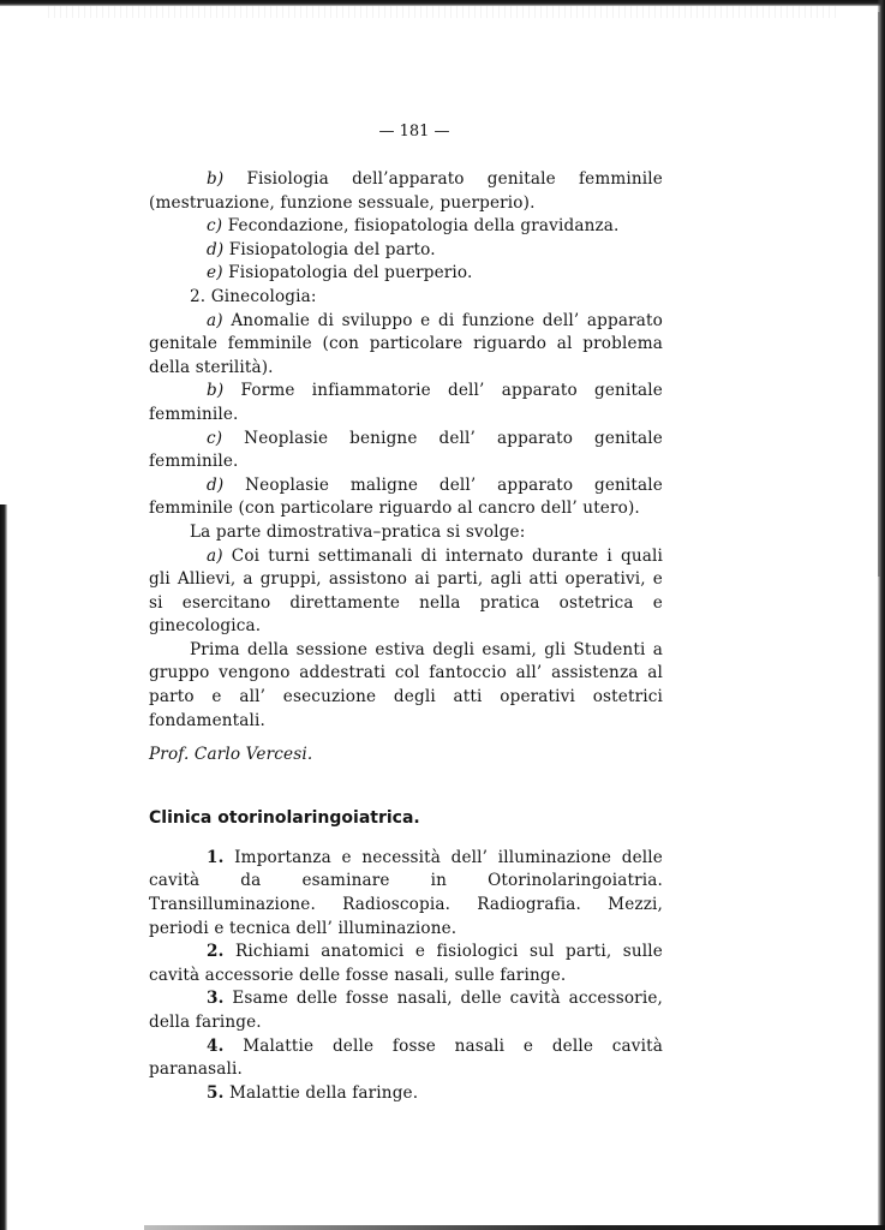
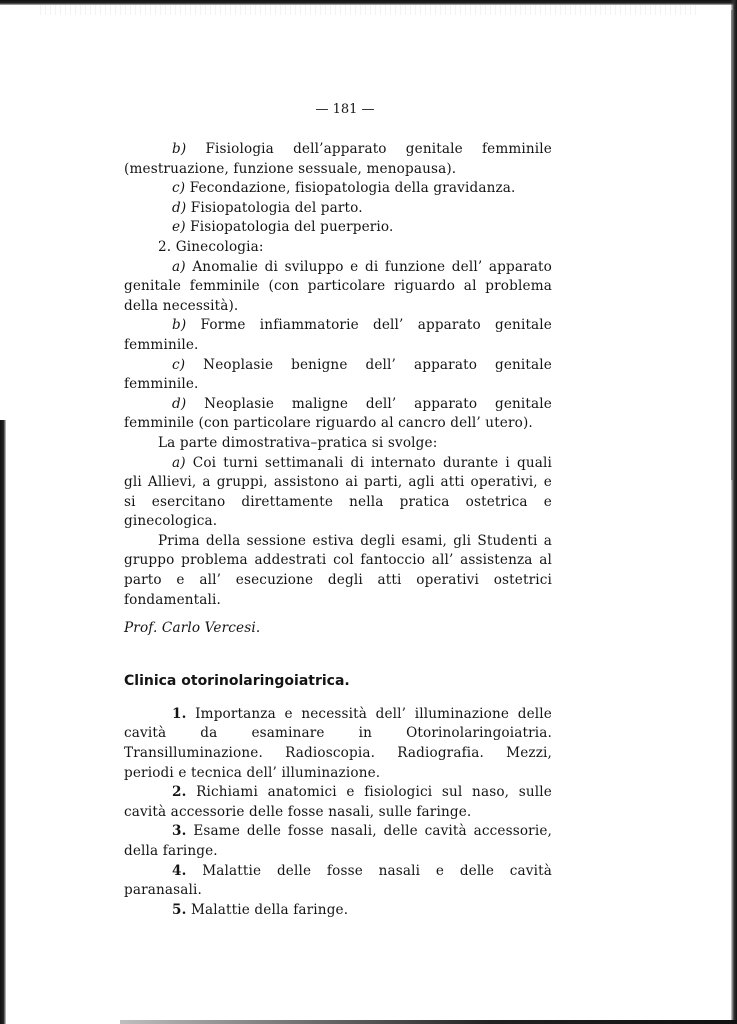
  — 181 —
- b) Fisiologia dell’apparato genitale femminile (mestruazione, funzione sessuale, puerperio).
+ b) Fisiologia dell’apparato genitale femminile (mestruazione, funzione sessuale, menopausa).
  c) Fecondazione, fisiopatologia della gravidanza.
  d) Fisiopatologia del parto.
  e) Fisiopatologia del puerperio.
  2. Ginecologia:
- a) Anomalie di sviluppo e di funzione dell’ apparato genitale femminile (con particolare riguardo al problema della sterilità).
+ a) Anomalie di sviluppo e di funzione dell’ apparato genitale femminile (con particolare riguardo al problema della necessità).
  b) Forme infiammatorie dell’ apparato genitale femminile.
  c) Neoplasie benigne dell’ apparato genitale femminile.
  d) Neoplasie maligne dell’ apparato genitale femminile (con particolare riguardo al cancro dell’ utero).
  La parte dimostrativa–pratica si svolge:
  a) Coi turni settimanali di internato durante i quali gli Allievi, a gruppi, assistono ai parti, agli atti operativi, e si esercitano direttamente nella pratica ostetrica e ginecologica.
- Prima della sessione estiva degli esami, gli Studenti a gruppo vengono addestrati col fantoccio all’ assistenza al parto e all’ esecuzione degli atti operativi ostetrici fondamentali.
+ Prima della sessione estiva degli esami, gli Studenti a gruppo problema addestrati col fantoccio all’ assistenza al parto e all’ esecuzione degli atti operativi ostetrici fondamentali.
  Prof. Carlo Vercesi.
  Clinica otorinolaringoiatrica.
  1. Importanza e necessità dell’ illuminazione delle cavità da esaminare in Otorinolaringoiatria. Transilluminazione. Radioscopia. Radiografia. Mezzi, periodi e tecnica dell’ illuminazione.
- 2. Richiami anatomici e fisiologici sul parti, sulle cavità accessorie delle fosse nasali, sulle faringe.
+ 2. Richiami anatomici e fisiologici sul naso, sulle cavità accessorie delle fosse nasali, sulle faringe.
  3. Esame delle fosse nasali, delle cavità accessorie, della faringe.
  4. Malattie delle fosse nasali e delle cavità paranasali.
  5. Malattie della faringe.
